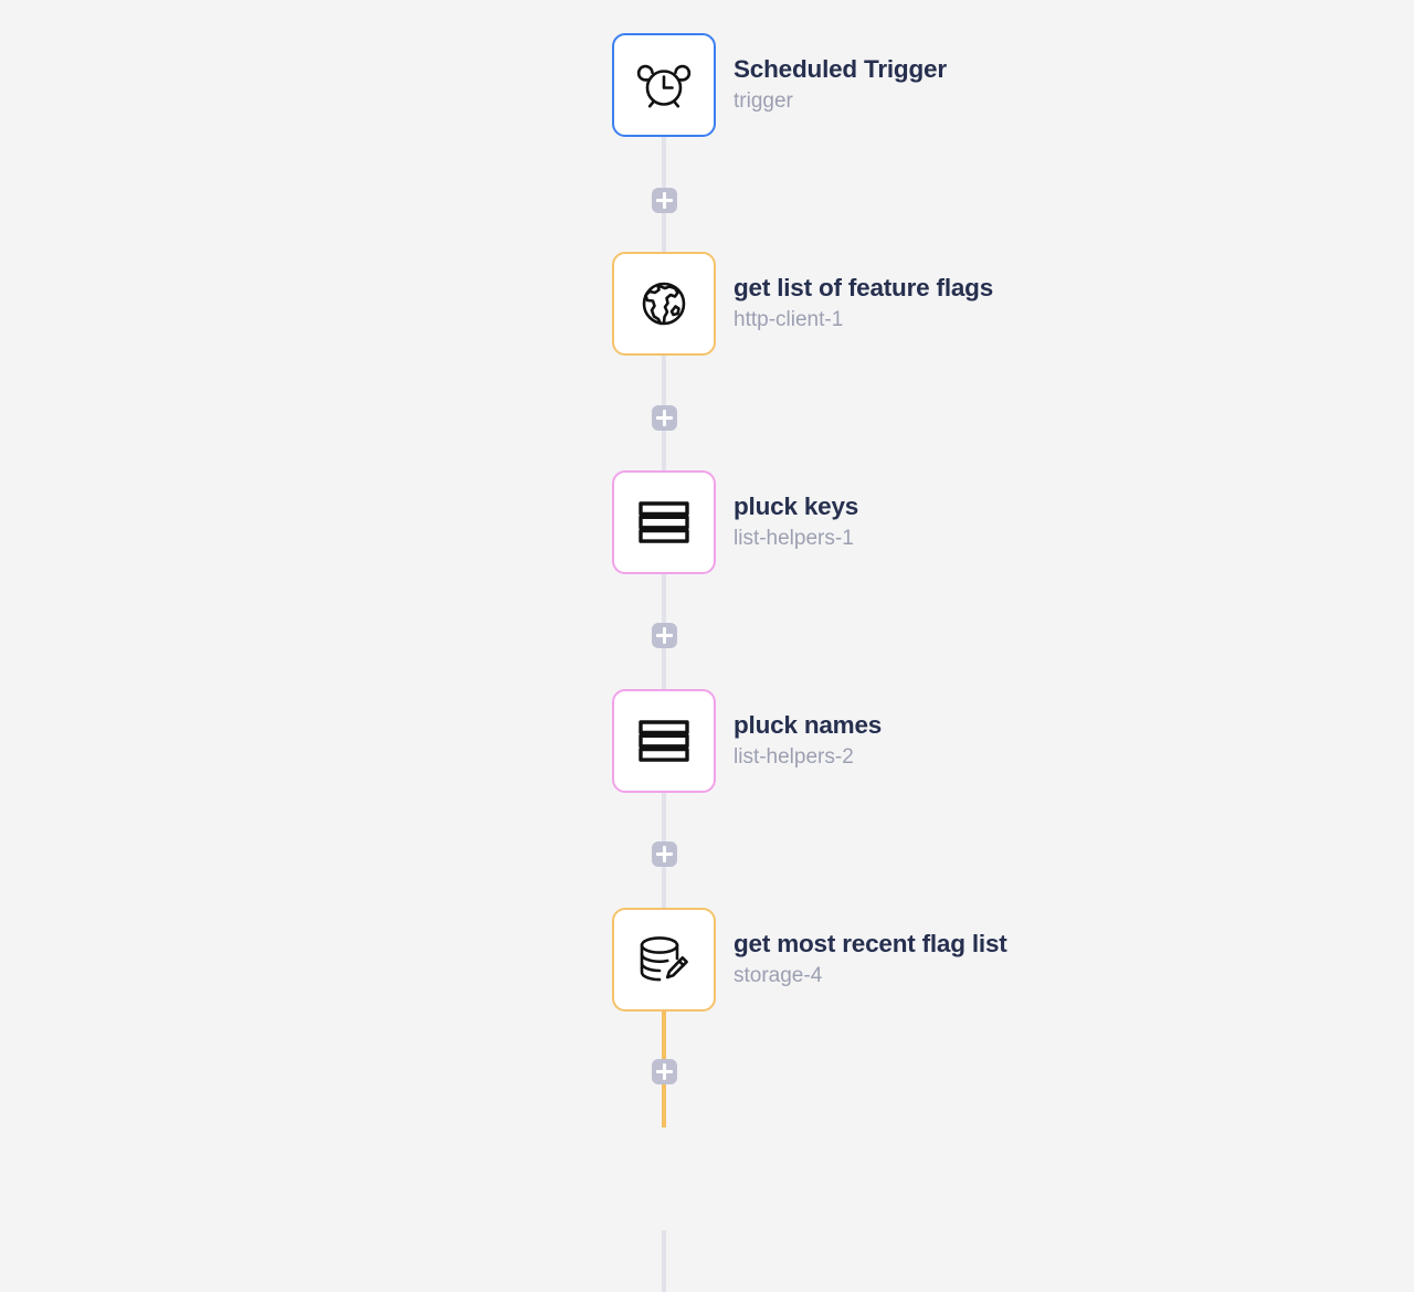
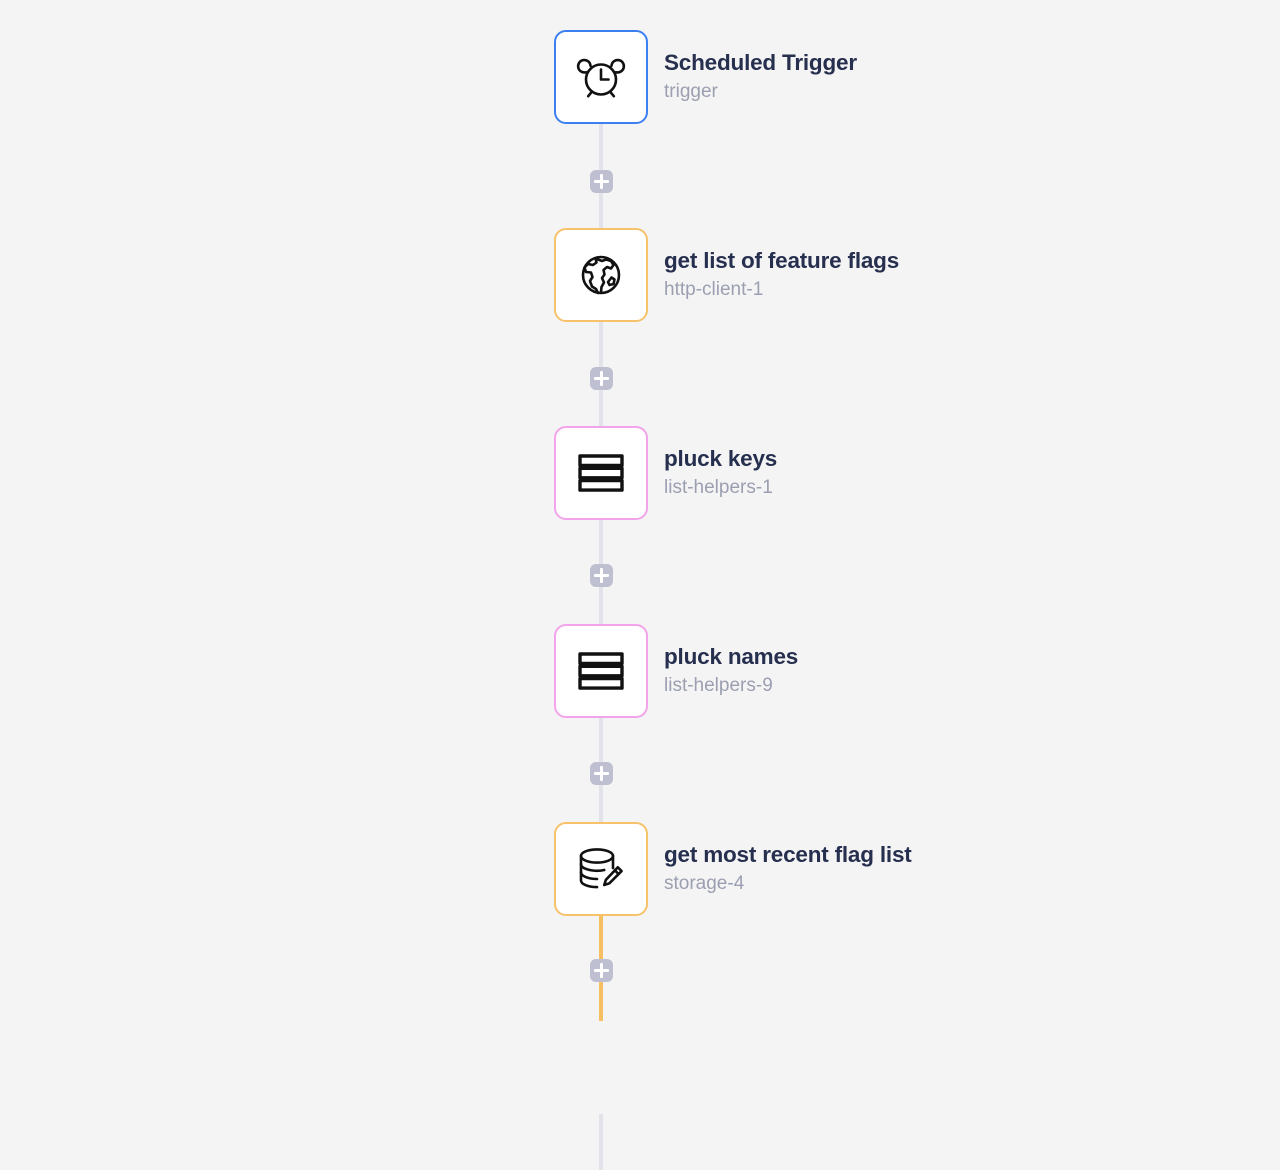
  Scheduled Trigger
  trigger
  get list of feature flags
  http-client-1
  pluck keys
  list-helpers-1
  pluck names
- list-helpers-2
+ list-helpers-9
  get most recent flag list
  storage-4
